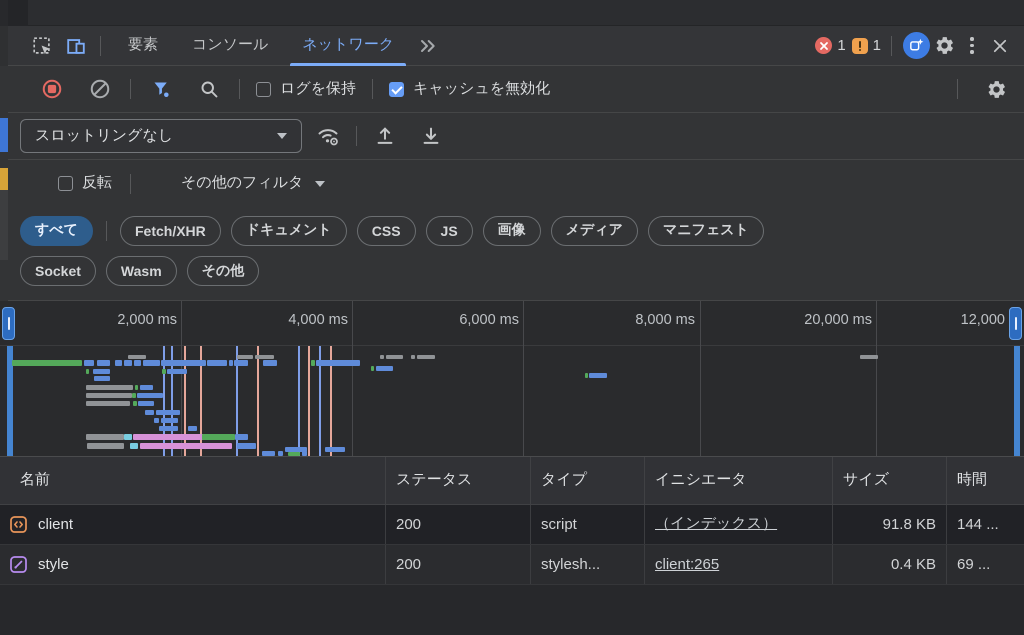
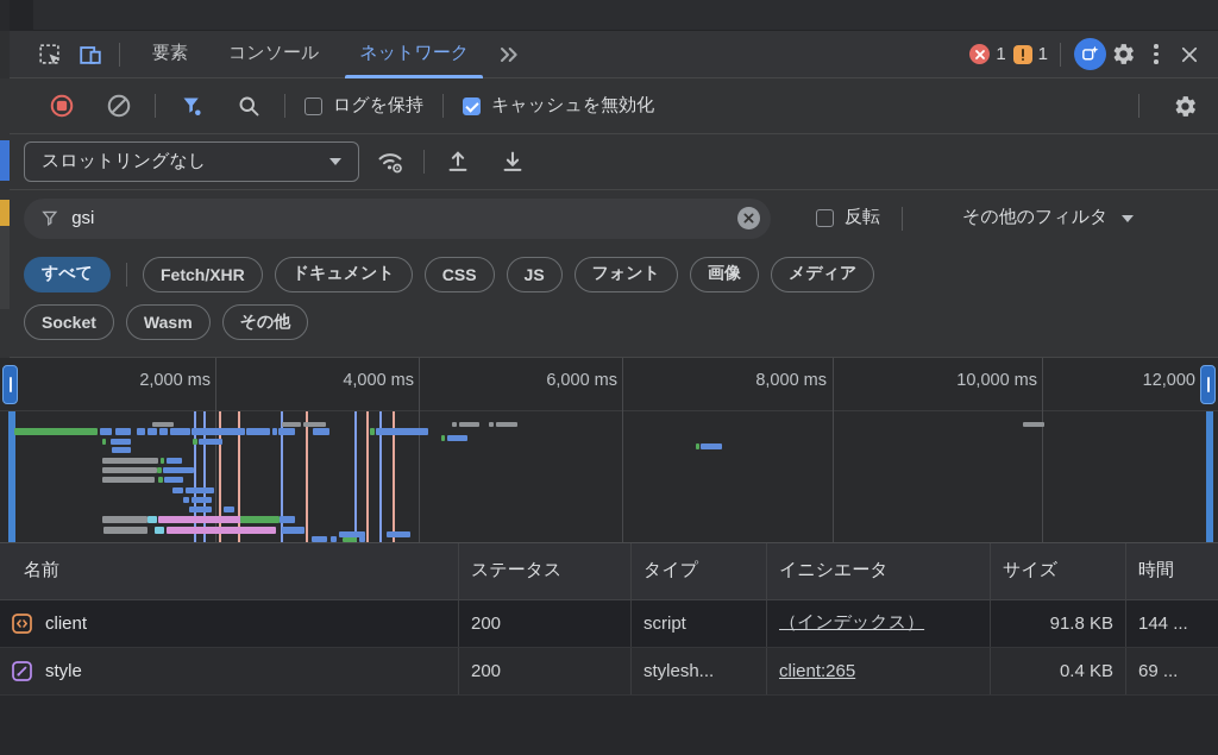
  要素
  コンソール
  ネットワーク
  1
  1
  ログを保持
  キャッシュを無効化
  スロットリングなし
+ gsi
  反転
  その他のフィルタ
  すべて
  Fetch/XHR
  ドキュメント
  CSS
  JS
+ フォント
  画像
  メディア
- マニフェスト
  Socket
  Wasm
  その他
  2,000 ms
  4,000 ms
  6,000 ms
  8,000 ms
- 20,000 ms
+ 10,000 ms
  12,000
  名前
  ステータス
  タイプ
  イニシエータ
  サイズ
  時間
  client
  200
  script
  （インデックス）
  91.8 KB
  144 ...
  style
  200
  stylesh...
  client:265
  0.4 KB
  69 ...
